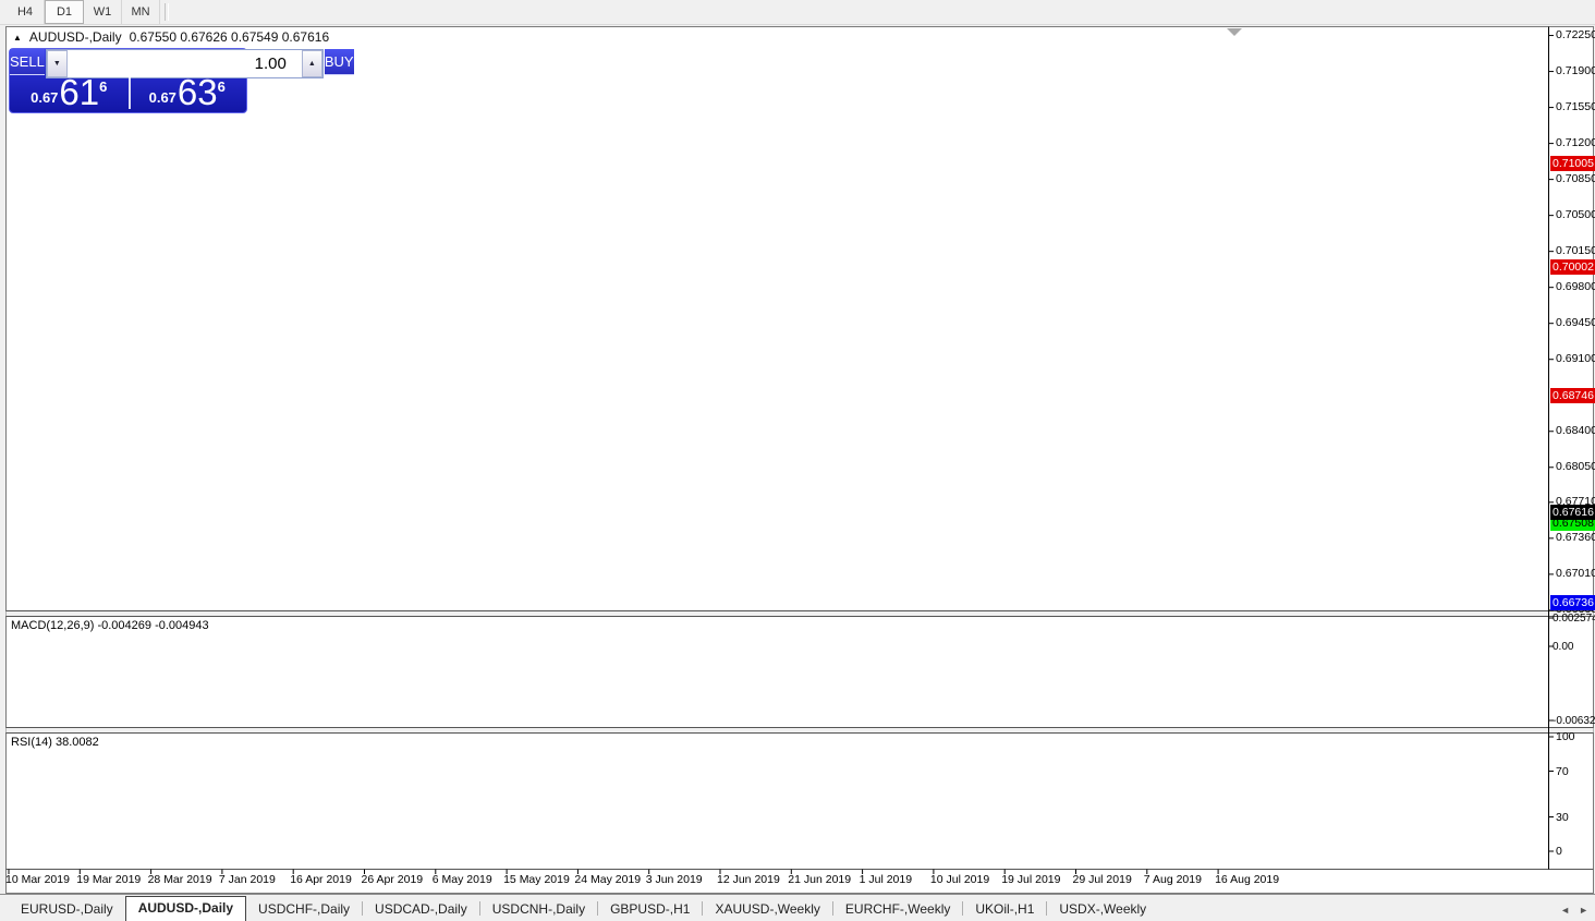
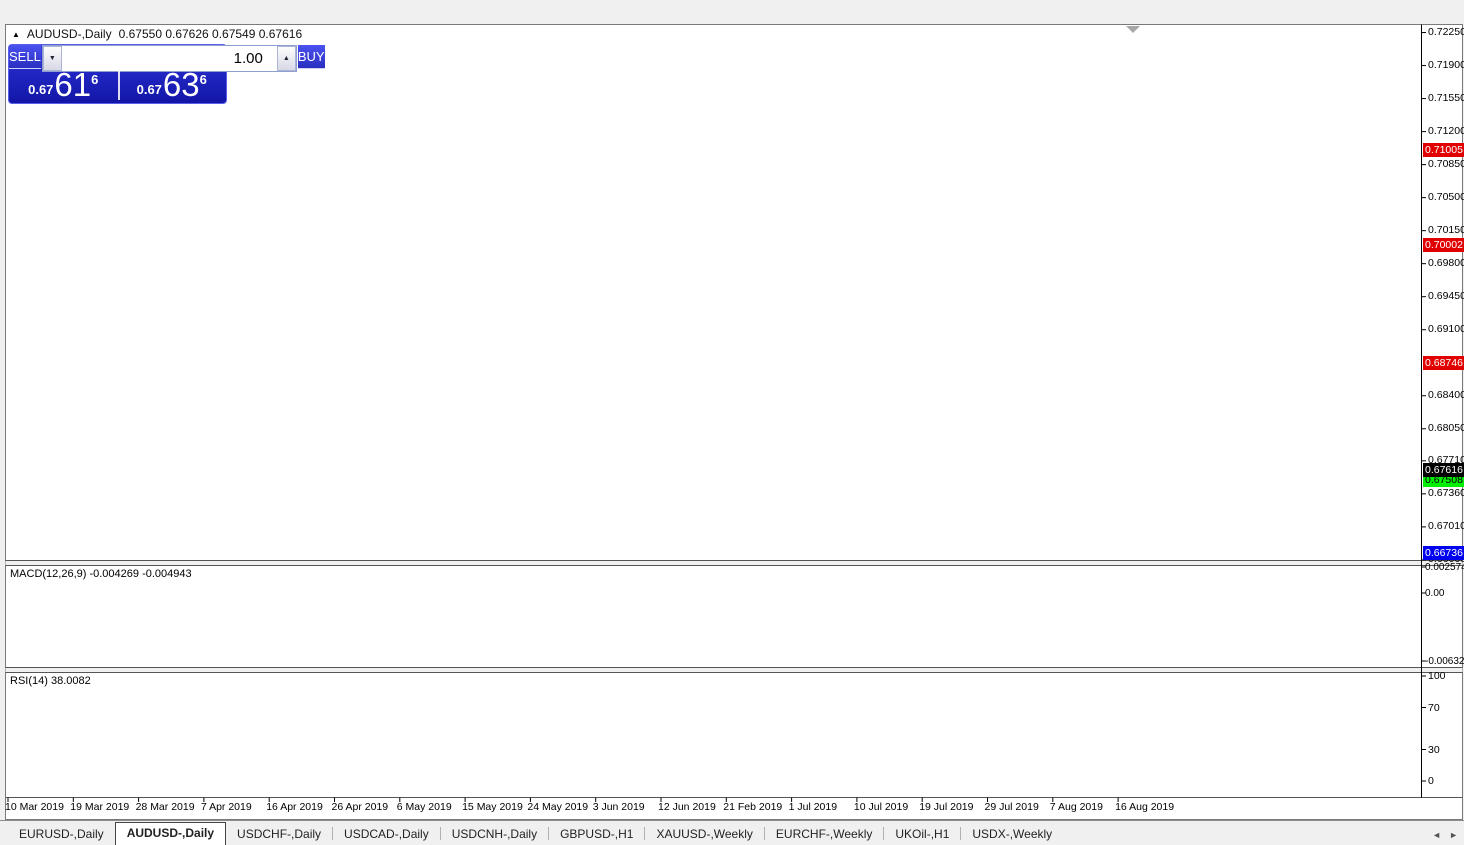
- H4
- D1
- W1
- MN
  0.72250
  0.71900
  0.71550
  0.71200
  0.70850
  0.70500
  0.70150
  0.69800
  0.69450
  0.69100
  0.68400
  0.68050
  0.67710
  0.67360
  0.67010
  0.71005
  0.70002
  0.68746
  0.67508
  0.66736
  0.67616
  0.00257
  0.00
  -0.00632
  100
  70
  30
  0
  MACD(12,26,9) -0.004269 -0.004943
  RSI(14) 38.0082
  10 Mar 2019
  19 Mar 2019
  28 Mar 2019
- 7 Jan 2019
+ 7 Apr 2019
  16 Apr 2019
  26 Apr 2019
  6 May 2019
  15 May 2019
  24 May 2019
  3 Jun 2019
  12 Jun 2019
- 21 Jun 2019
+ 21 Feb 2019
  1 Jul 2019
  10 Jul 2019
  19 Jul 2019
  29 Jul 2019
  7 Aug 2019
  16 Aug 2019
  ▲
  AUDUSD-,Daily
  0.67550 0.67626 0.67549 0.67616
  SELL
  1.00
  BUY
  0.67
  61
  6
  0.67
  63
  6
  EURUSD-,Daily
  AUDUSD-,Daily
  USDCHF-,Daily
  USDCAD-,Daily
  USDCNH-,Daily
  GBPUSD-,H1
  XAUUSD-,Weekly
  EURCHF-,Weekly
  UKOil-,H1
  USDX-,Weekly
  ◄
  ►
